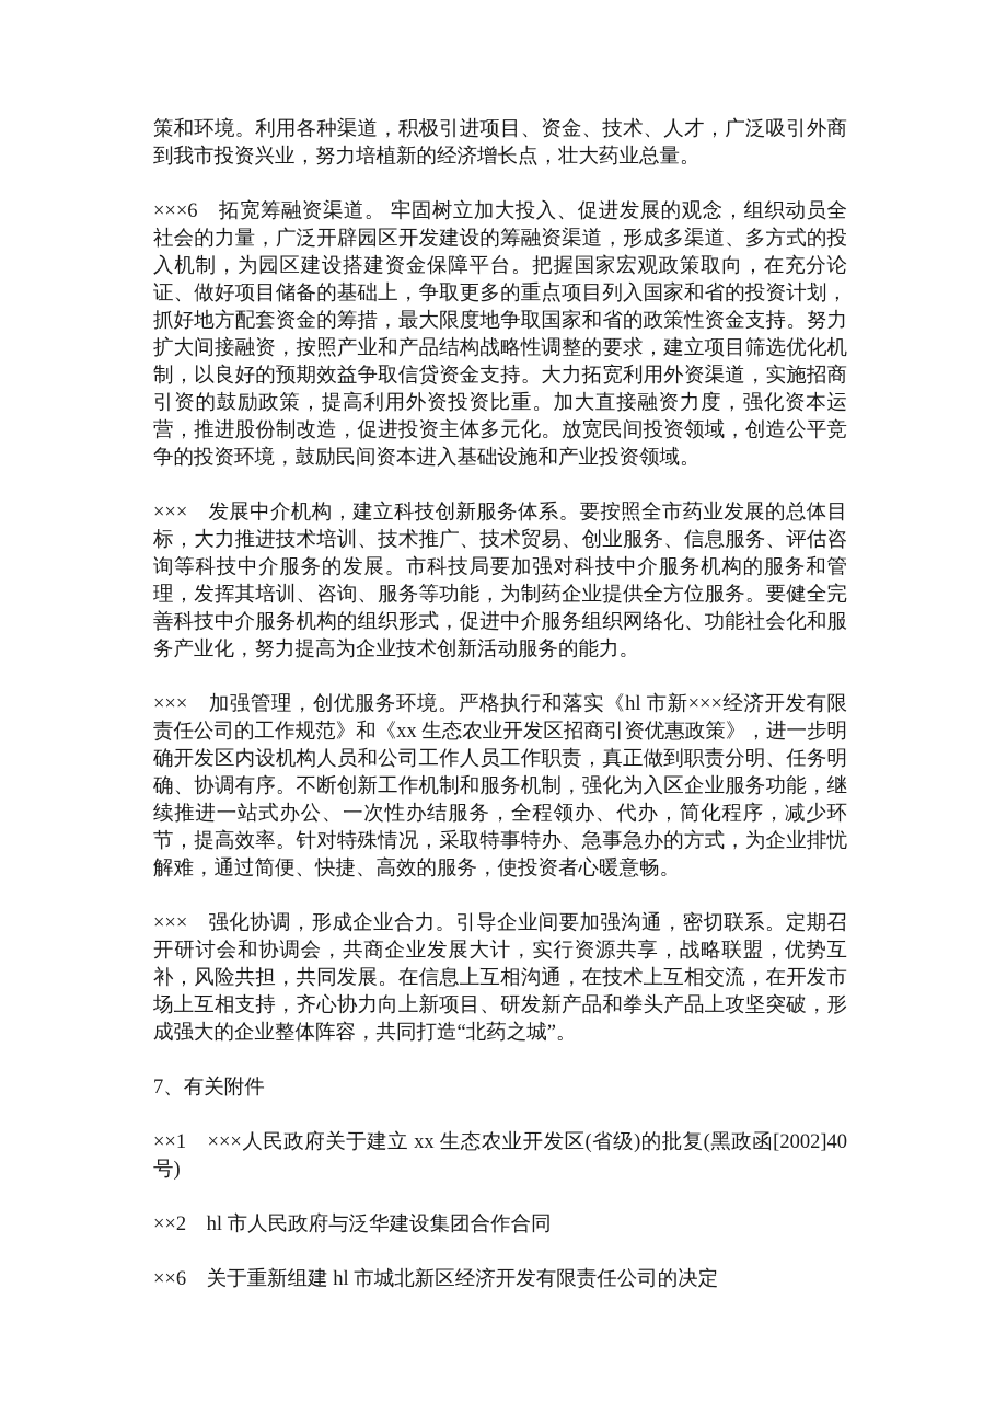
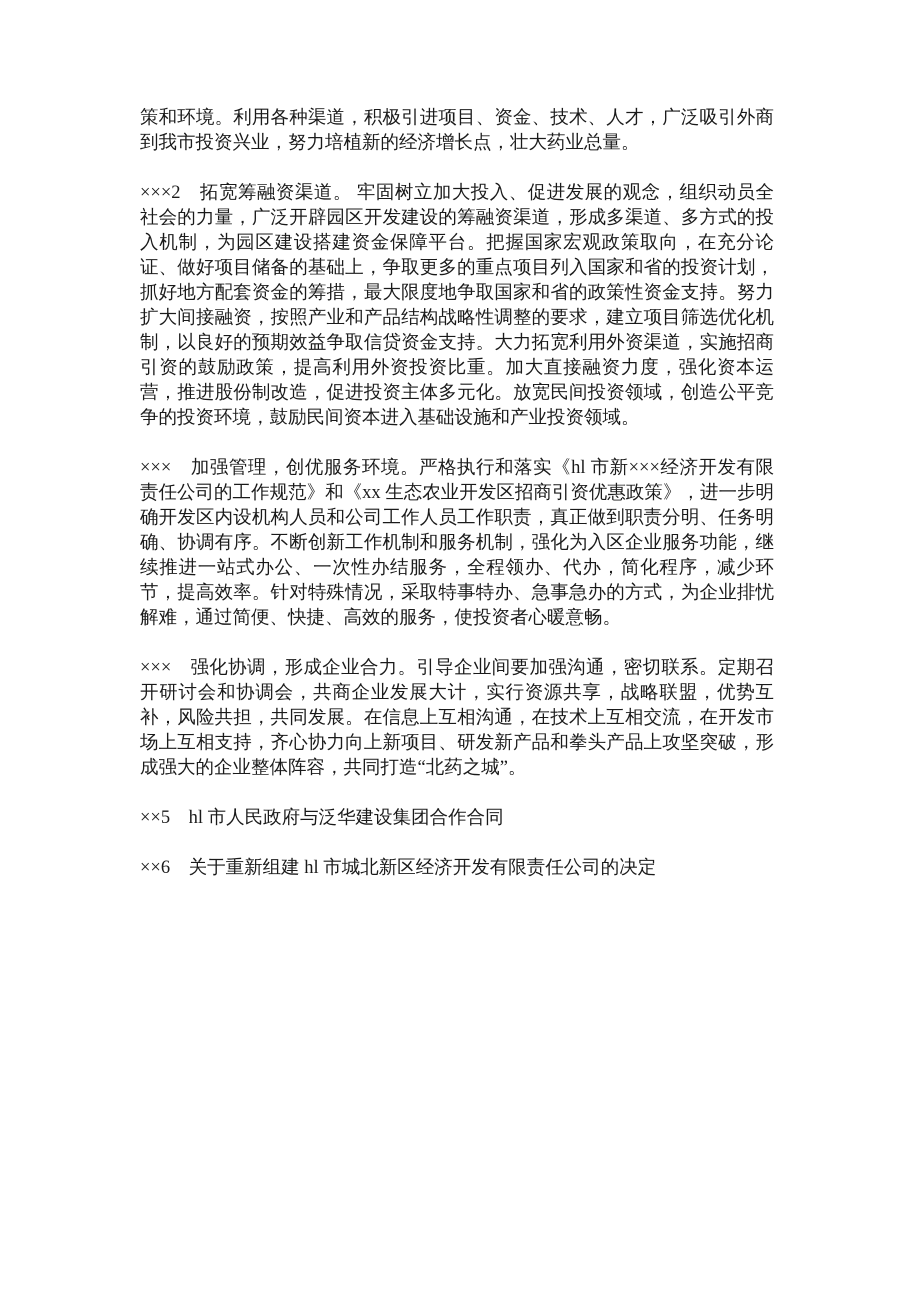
  策和环境。利用各种渠道，积极引进项目、资金、技术、人才，广泛吸引外商到我市投资兴业，努力培植新的经济增长点，壮大药业总量。
- ×××6 拓宽筹融资渠道。 牢固树立加大投入、促进发展的观念，组织动员全社会的力量，广泛开辟园区开发建设的筹融资渠道，形成多渠道、多方式的投入机制，为园区建设搭建资金保障平台。把握国家宏观政策取向，在充分论证、做好项目储备的基础上，争取更多的重点项目列入国家和省的投资计划，抓好地方配套资金的筹措，最大限度地争取国家和省的政策性资金支持。努力扩大间接融资，按照产业和产品结构战略性调整的要求，建立项目筛选优化机制，以良好的预期效益争取信贷资金支持。大力拓宽利用外资渠道，实施招商引资的鼓励政策，提高利用外资投资比重。加大直接融资力度，强化资本运营，推进股份制改造，促进投资主体多元化。放宽民间投资领域，创造公平竞争的投资环境，鼓励民间资本进入基础设施和产业投资领域。
+ ×××2 拓宽筹融资渠道。 牢固树立加大投入、促进发展的观念，组织动员全社会的力量，广泛开辟园区开发建设的筹融资渠道，形成多渠道、多方式的投入机制，为园区建设搭建资金保障平台。把握国家宏观政策取向，在充分论证、做好项目储备的基础上，争取更多的重点项目列入国家和省的投资计划，抓好地方配套资金的筹措，最大限度地争取国家和省的政策性资金支持。努力扩大间接融资，按照产业和产品结构战略性调整的要求，建立项目筛选优化机制，以良好的预期效益争取信贷资金支持。大力拓宽利用外资渠道，实施招商引资的鼓励政策，提高利用外资投资比重。加大直接融资力度，强化资本运营，推进股份制改造，促进投资主体多元化。放宽民间投资领域，创造公平竞争的投资环境，鼓励民间资本进入基础设施和产业投资领域。
- ××× 发展中介机构，建立科技创新服务体系。要按照全市药业发展的总体目标，大力推进技术培训、技术推广、技术贸易、创业服务、信息服务、评估咨询等科技中介服务的发展。市科技局要加强对科技中介服务机构的服务和管理，发挥其培训、咨询、服务等功能，为制药企业提供全方位服务。要健全完善科技中介服务机构的组织形式，促进中介服务组织网络化、功能社会化和服务产业化，努力提高为企业技术创新活动服务的能力。
  ××× 加强管理，创优服务环境。严格执行和落实《hl 市新×××经济开发有限责任公司的工作规范》和《xx 生态农业开发区招商引资优惠政策》，进一步明确开发区内设机构人员和公司工作人员工作职责，真正做到职责分明、任务明确、协调有序。不断创新工作机制和服务机制，强化为入区企业服务功能，继续推进一站式办公、一次性办结服务，全程领办、代办，简化程序，减少环节，提高效率。针对特殊情况，采取特事特办、急事急办的方式，为企业排忧解难，通过简便、快捷、高效的服务，使投资者心暖意畅。
  ××× 强化协调，形成企业合力。引导企业间要加强沟通，密切联系。定期召开研讨会和协调会，共商企业发展大计，实行资源共享，战略联盟，优势互补，风险共担，共同发展。在信息上互相沟通，在技术上互相交流，在开发市场上互相支持，齐心协力向上新项目、研发新产品和拳头产品上攻坚突破，形成强大的企业整体阵容，共同打造“北药之城”。
- 7、有关附件
- ××1 ×××人民政府关于建立 xx 生态农业开发区(省级)的批复(黑政函[2002]40 号)
- ××2 hl 市人民政府与泛华建设集团合作合同
+ ××5 hl 市人民政府与泛华建设集团合作合同
  ××6 关于重新组建 hl 市城北新区经济开发有限责任公司的决定
